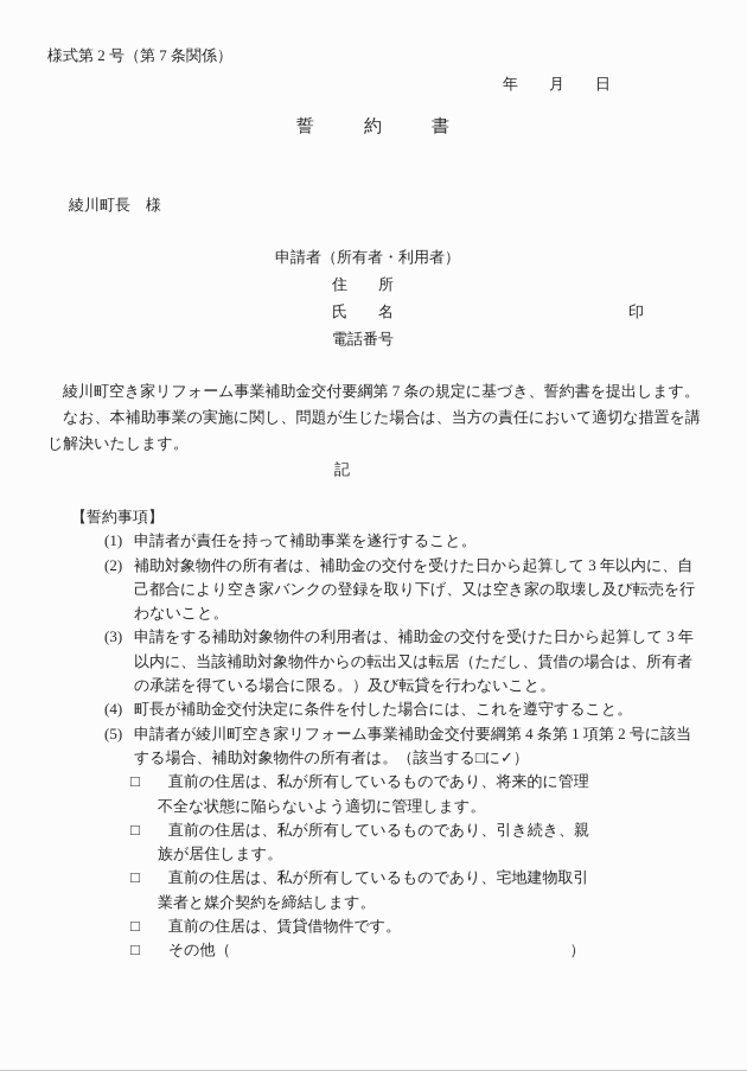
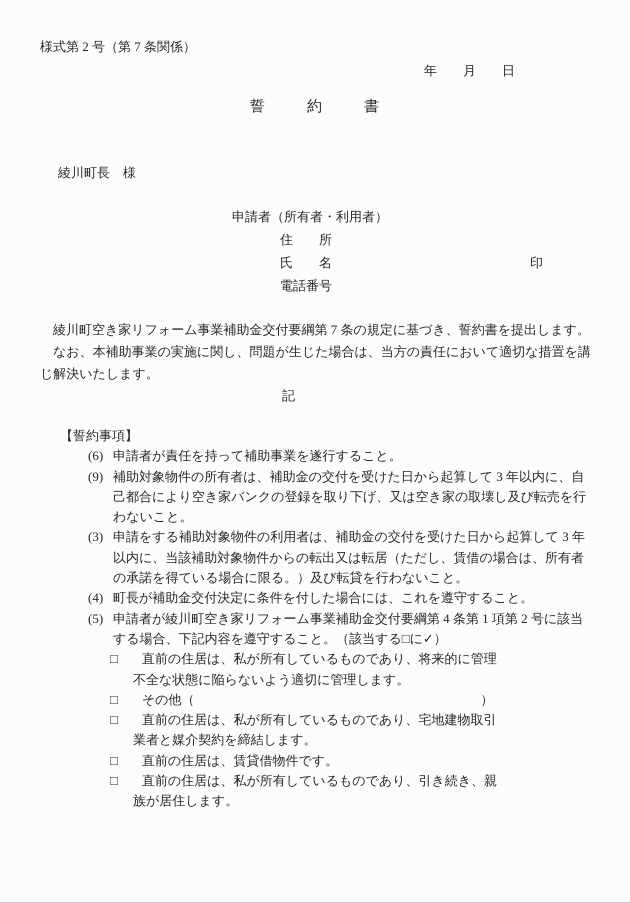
  様式第 2 号（第 7 条関係）
  年 月 日
  誓 約 書
  綾川町長 様
  申請者（所有者・利用者）
  住 所
  氏 名
  印
  電話番号
  綾川町空き家リフォーム事業補助金交付要綱第 7 条の規定に基づき、誓約書を提出します。
  なお、本補助事業の実施に関し、問題が生じた場合は、当方の責任において適切な措置を講じ解決いたします。
  記
  【誓約事項】
- (1)
+ (6)
  申請者が責任を持って補助事業を遂行すること。
- (2)
+ (9)
  補助対象物件の所有者は、補助金の交付を受けた日から起算して 3 年以内に、自己都合により空き家バンクの登録を取り下げ、又は空き家の取壊し及び転売を行わないこと。
  (3)
  申請をする補助対象物件の利用者は、補助金の交付を受けた日から起算して 3 年以内に、当該補助対象物件からの転出又は転居（ただし、賃借の場合は、所有者の承諾を得ている場合に限る。）及び転貸を行わないこと。
  (4)
  町長が補助金交付決定に条件を付した場合には、これを遵守すること。
  (5)
- 申請者が綾川町空き家リフォーム事業補助金交付要綱第 4 条第 1 項第 2 号に該当する場合、補助対象物件の所有者は。（該当する□に✓）
+ 申請者が綾川町空き家リフォーム事業補助金交付要綱第 4 条第 1 項第 2 号に該当する場合、下記内容を遵守すること。（該当する□に✓）
  □ 直前の住居は、私が所有しているものであり、将来的に管理不全な状態に陥らないよう適切に管理します。
- □ 直前の住居は、私が所有しているものであり、引き続き、親族が居住します。
+ □ その他（ ）
  □ 直前の住居は、私が所有しているものであり、宅地建物取引業者と媒介契約を締結します。
  □ 直前の住居は、賃貸借物件です。
- □ その他（ ）
+ □ 直前の住居は、私が所有しているものであり、引き続き、親族が居住します。
